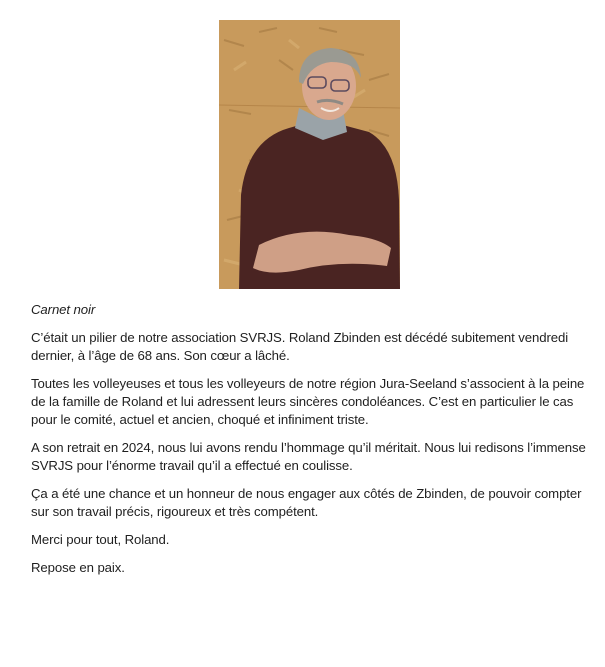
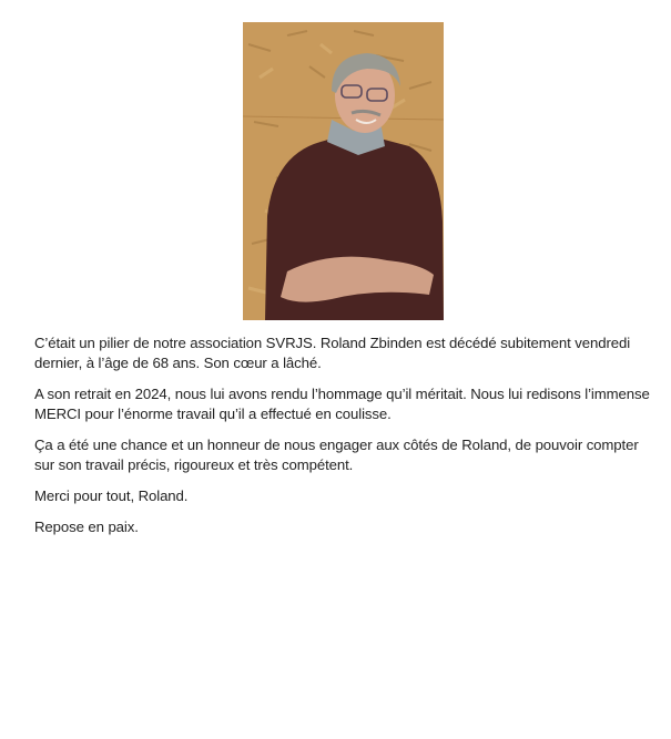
- Carnet noir
  C’était un pilier de notre association SVRJS. Roland Zbinden est décédé subitement vendredi dernier, à l’âge de 68 ans. Son cœur a lâché.
- Toutes les volleyeuses et tous les volleyeurs de notre région Jura-Seeland s’associent à la peine de la famille de Roland et lui adressent leurs sincères condoléances. C’est en particulier le cas pour le comité, actuel et ancien, choqué et infiniment triste.
- A son retrait en 2024, nous lui avons rendu l’hommage qu’il méritait. Nous lui redisons l’immense SVRJS pour l’énorme travail qu’il a effectué en coulisse.
+ A son retrait en 2024, nous lui avons rendu l’hommage qu’il méritait. Nous lui redisons l’immense MERCI pour l’énorme travail qu’il a effectué en coulisse.
- Ça a été une chance et un honneur de nous engager aux côtés de Zbinden, de pouvoir compter sur son travail précis, rigoureux et très compétent.
+ Ça a été une chance et un honneur de nous engager aux côtés de Roland, de pouvoir compter sur son travail précis, rigoureux et très compétent.
  Merci pour tout, Roland.
  Repose en paix.
